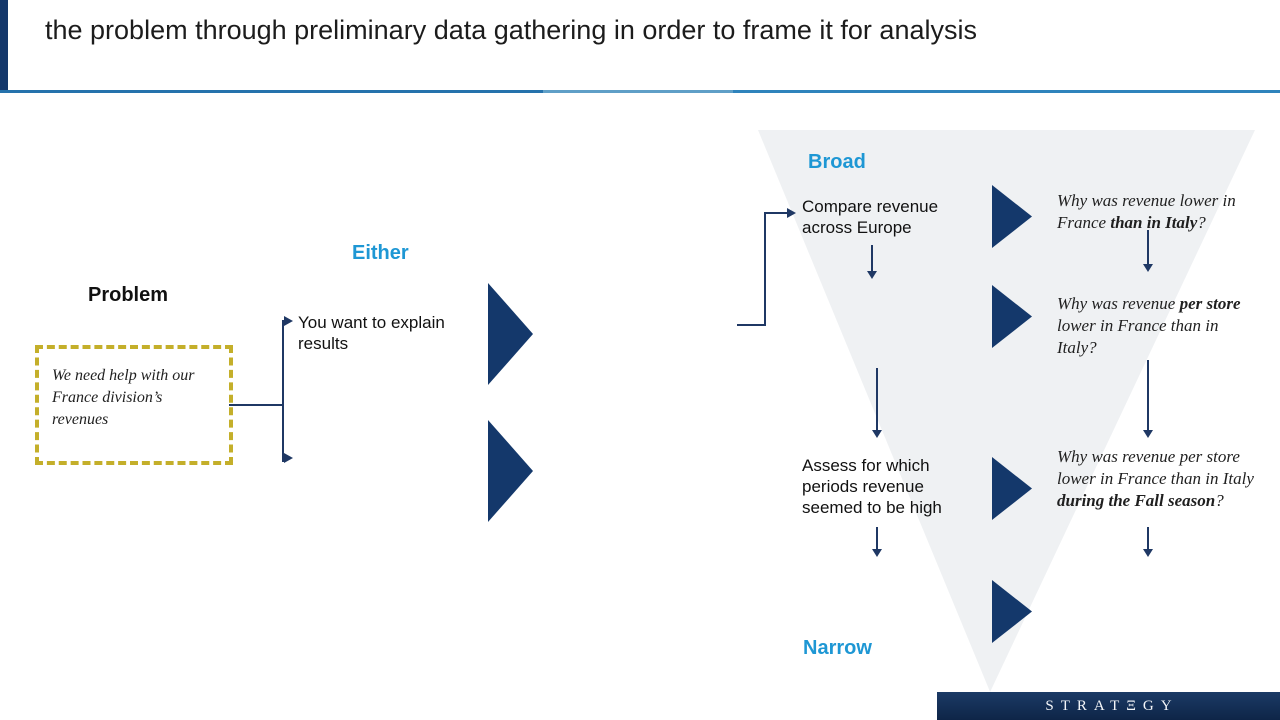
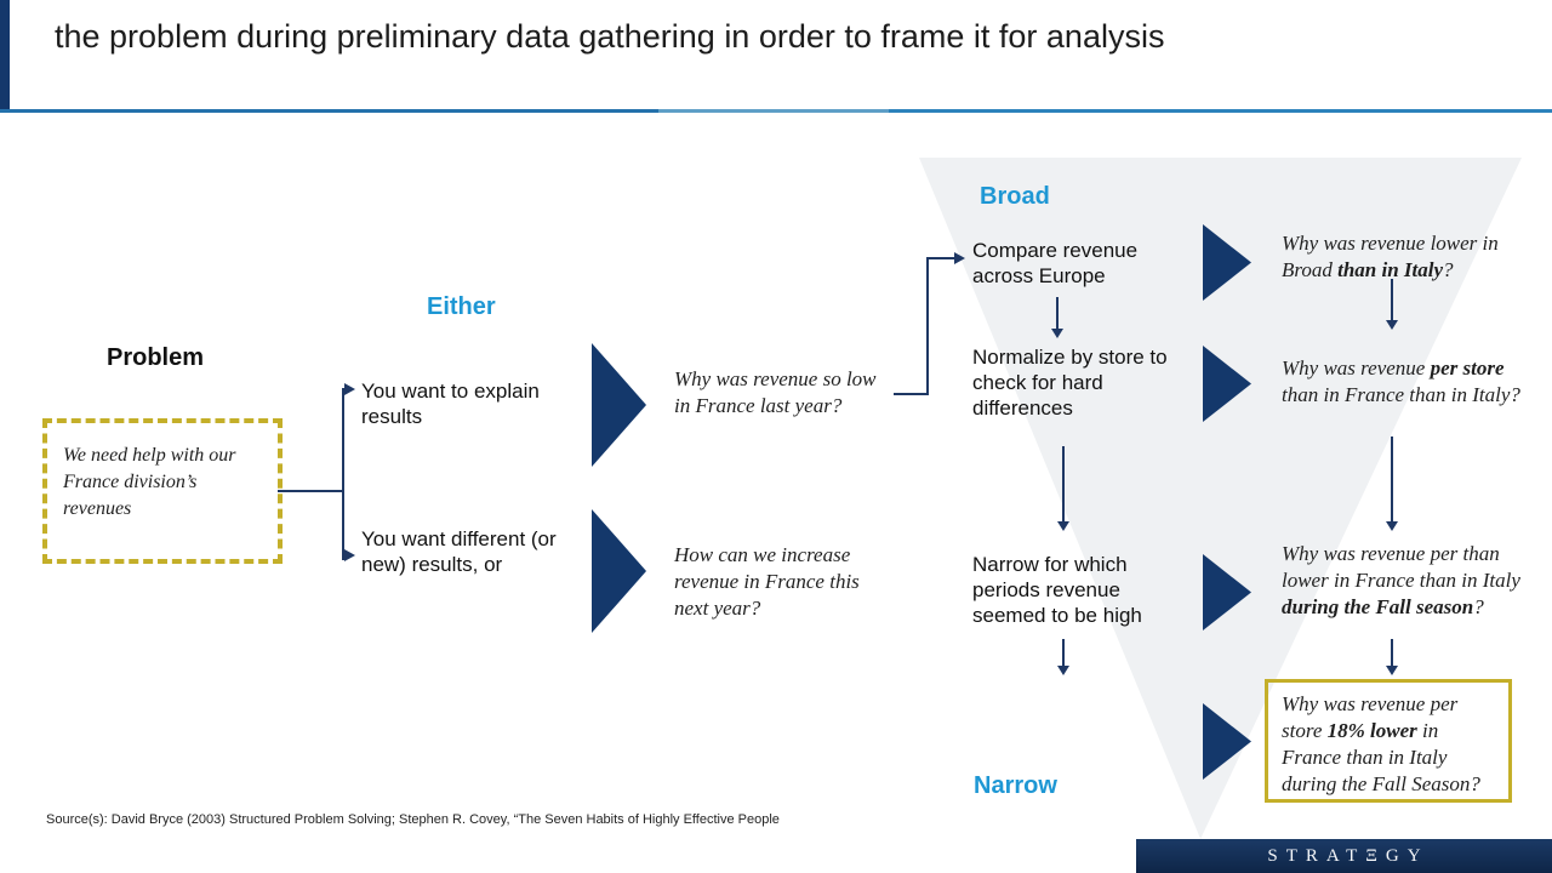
- the problem through preliminary data gathering in order to frame it for analysis
+ the problem during preliminary data gathering in order to frame it for analysis
  Problem
  We need help with our France division’s revenues
  Either
  You want to explain results
+ You want different (or new) results, or
+ Why was revenue so low in France last year?
+ How can we increase revenue in France this next year?
  Broad
  Narrow
  Compare revenue across Europe
+ Normalize by store to check for hard differences
- Assess for which periods revenue seemed to be high
+ Narrow for which periods revenue seemed to be high
- Why was revenue lower in France than in Italy?
+ Why was revenue lower in Broad than in Italy?
- Why was revenue per store lower in France than in Italy?
+ Why was revenue per store than in France than in Italy?
- Why was revenue per store lower in France than in Italy during the Fall season?
+ Why was revenue per than lower in France than in Italy during the Fall season?
+ Why was revenue per store 18% lower in France than in Italy during the Fall Season?
+ Source(s): David Bryce (2003) Structured Problem Solving; Stephen R. Covey, “The Seven Habits of Highly Effective People
  STRATΞGY
